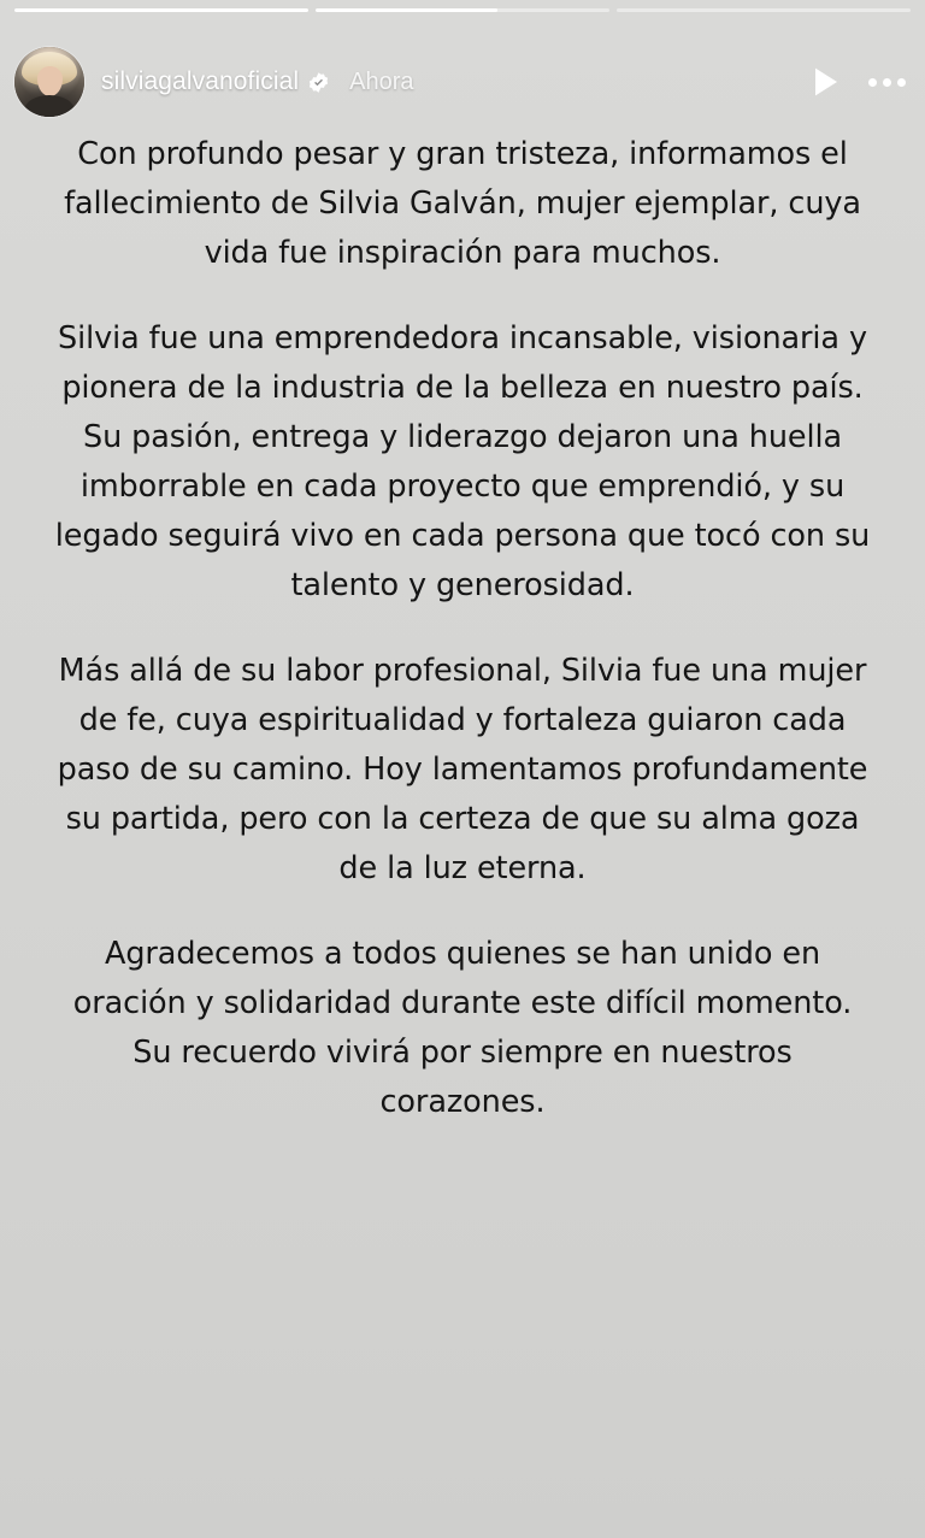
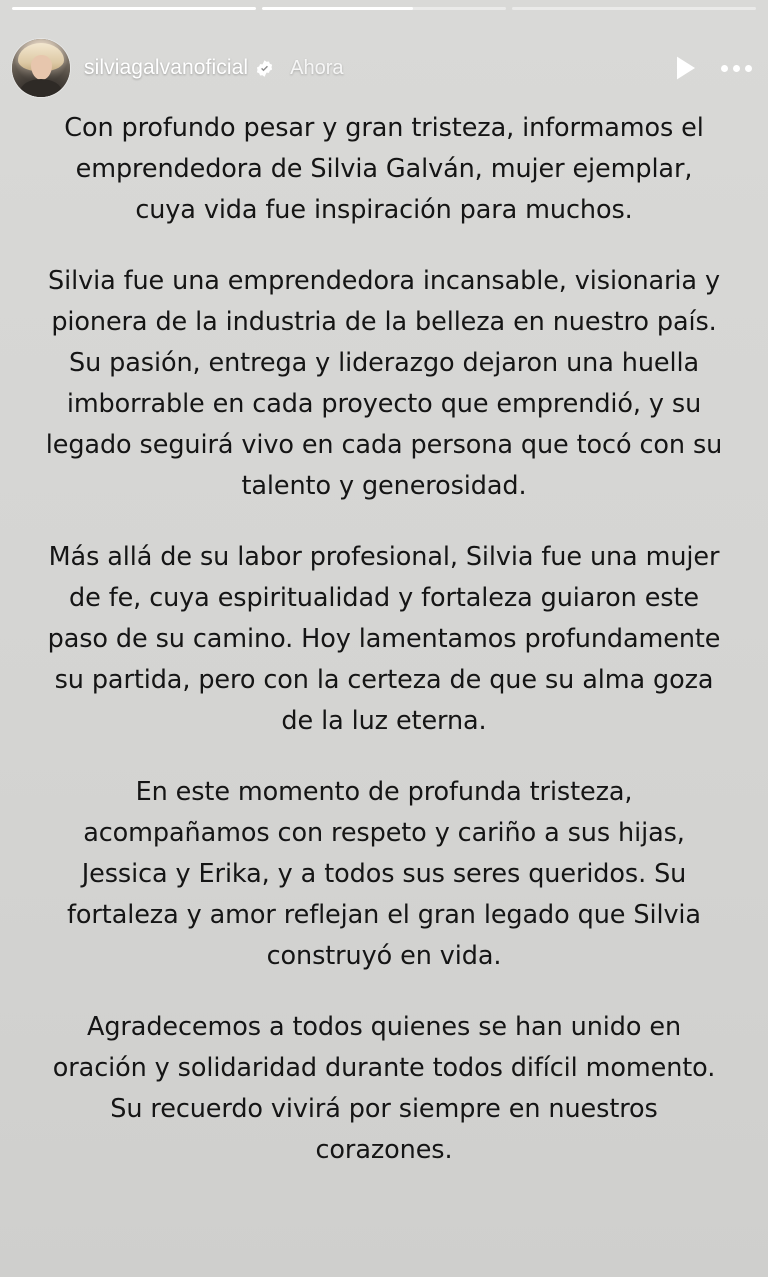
  silviagalvanoficial
  Ahora
- Con profundo pesar y gran tristeza, informamos el fallecimiento de Silvia Galván, mujer ejemplar, cuya vida fue inspiración para muchos.
+ Con profundo pesar y gran tristeza, informamos el emprendedora de Silvia Galván, mujer ejemplar, cuya vida fue inspiración para muchos.
  Silvia fue una emprendedora incansable, visionaria y pionera de la industria de la belleza en nuestro país. Su pasión, entrega y liderazgo dejaron una huella imborrable en cada proyecto que emprendió, y su legado seguirá vivo en cada persona que tocó con su talento y generosidad.
- Más allá de su labor profesional, Silvia fue una mujer de fe, cuya espiritualidad y fortaleza guiaron cada paso de su camino. Hoy lamentamos profundamente su partida, pero con la certeza de que su alma goza de la luz eterna.
+ Más allá de su labor profesional, Silvia fue una mujer de fe, cuya espiritualidad y fortaleza guiaron este paso de su camino. Hoy lamentamos profundamente su partida, pero con la certeza de que su alma goza de la luz eterna.
+ En este momento de profunda tristeza, acompañamos con respeto y cariño a sus hijas, Jessica y Erika, y a todos sus seres queridos. Su fortaleza y amor reflejan el gran legado que Silvia construyó en vida.
- Agradecemos a todos quienes se han unido en oración y solidaridad durante este difícil momento. Su recuerdo vivirá por siempre en nuestros corazones.
+ Agradecemos a todos quienes se han unido en oración y solidaridad durante todos difícil momento. Su recuerdo vivirá por siempre en nuestros corazones.
